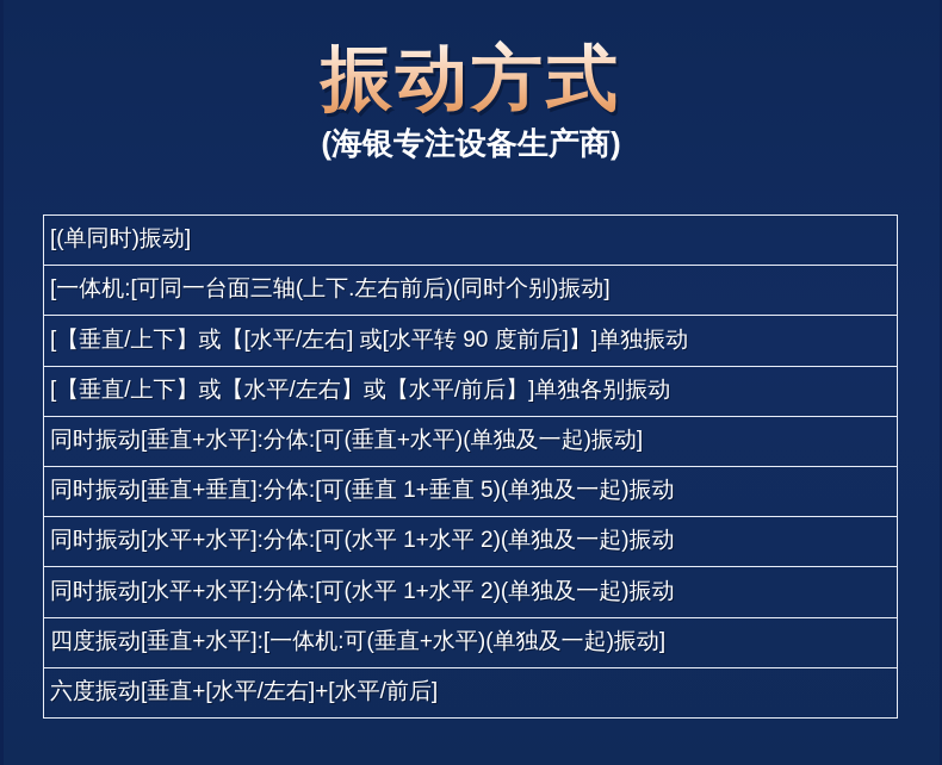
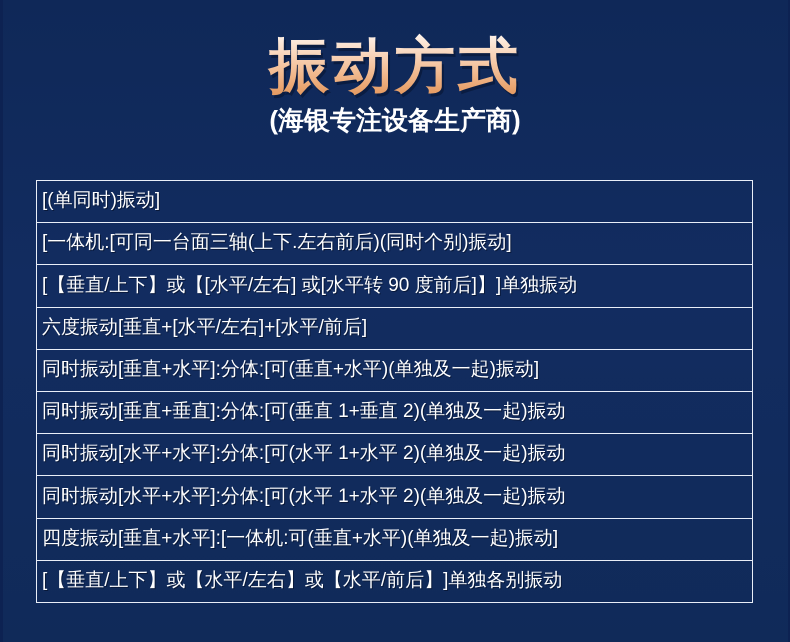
  振动方式
  (海银专注设备生产商)
  [(单同时)振动]
  [一体机:[可同一台面三轴(上下.左右前后)(同时个别)振动]
  [【垂直/上下】或【[水平/左右] 或[水平转 90 度前后]】]单独振动
- [【垂直/上下】或【水平/左右】或【水平/前后】]单独各别振动
+ 六度振动[垂直+[水平/左右]+[水平/前后]
  同时振动[垂直+水平]:分体:[可(垂直+水平)(单独及一起)振动]
- 同时振动[垂直+垂直]:分体:[可(垂直 1+垂直 5)(单独及一起)振动
+ 同时振动[垂直+垂直]:分体:[可(垂直 1+垂直 2)(单独及一起)振动
  同时振动[水平+水平]:分体:[可(水平 1+水平 2)(单独及一起)振动
  同时振动[水平+水平]:分体:[可(水平 1+水平 2)(单独及一起)振动
  四度振动[垂直+水平]:[一体机:可(垂直+水平)(单独及一起)振动]
- 六度振动[垂直+[水平/左右]+[水平/前后]
+ [【垂直/上下】或【水平/左右】或【水平/前后】]单独各别振动
